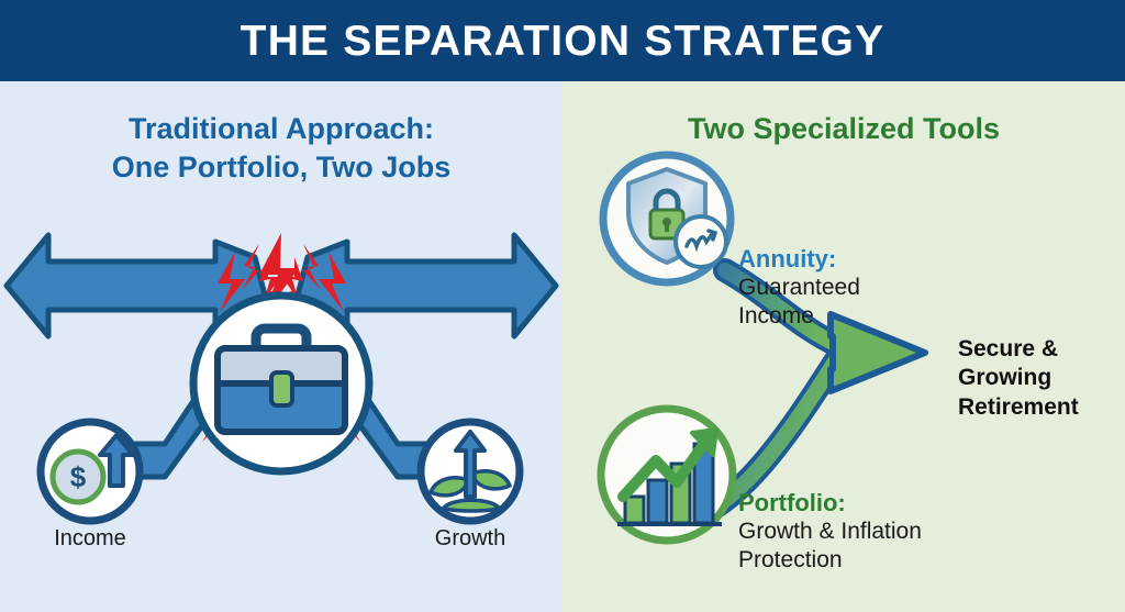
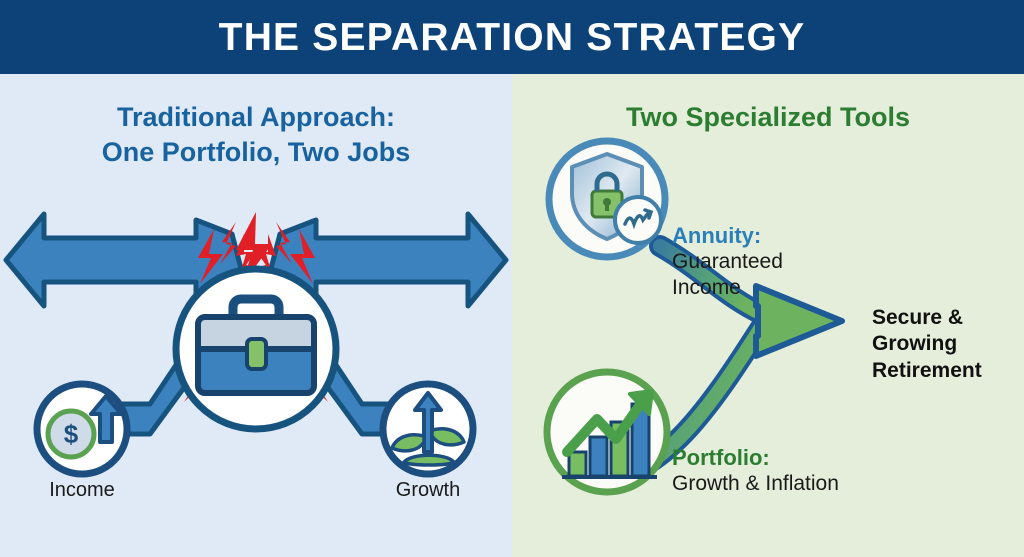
  THE SEPARATION STRATEGY
  Traditional Approach:
  One Portfolio, Two Jobs
  $
  Income
  Growth
  Two Specialized Tools
  Annuity:
  Guaranteed
  Income
  Portfolio:
  Growth & Inflation
- Protection
  Secure &
  Growing
  Retirement
